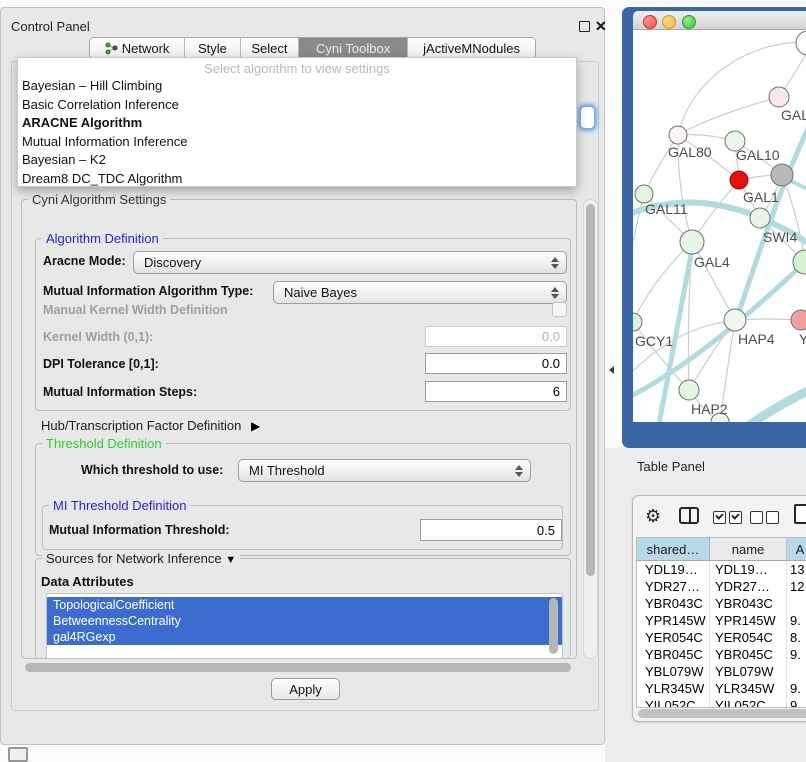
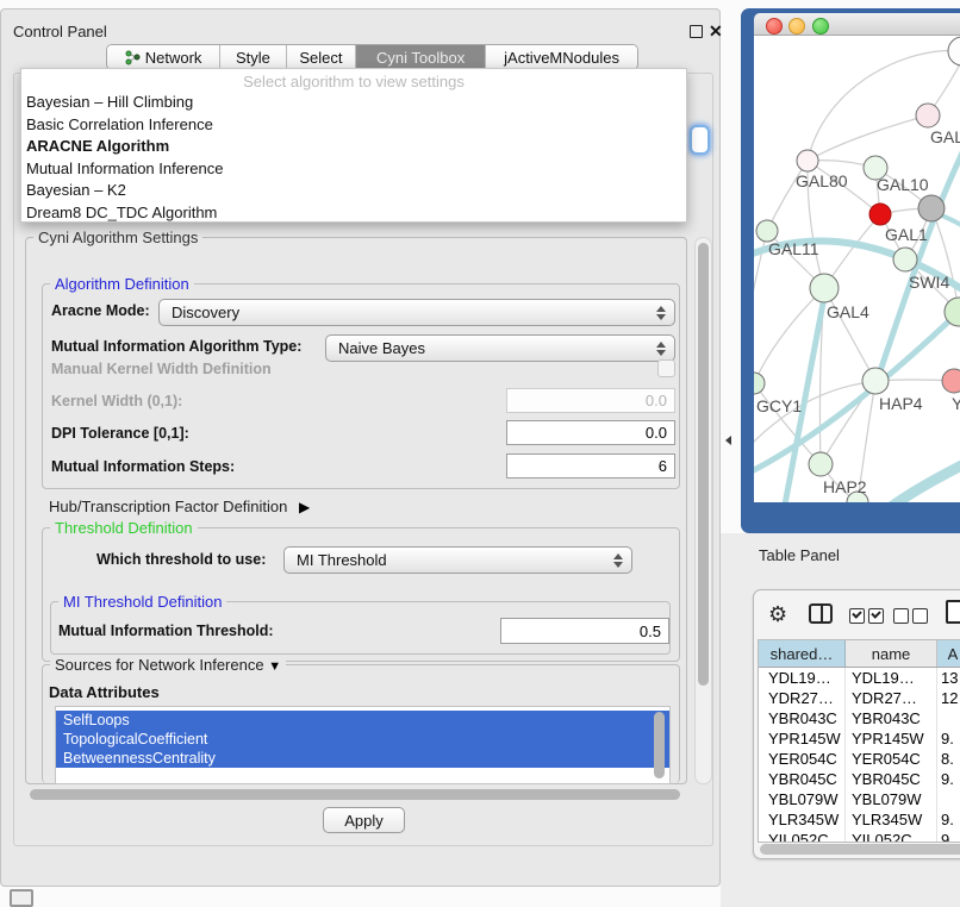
  Control Panel
  ✕
  Network
  Style
  Select
  Cyni Toolbox
  jActiveMNodules
  Cyni Algorithm Settings
  Algorithm Definition
  Aracne Mode:
  Discovery
  Mutual Information Algorithm Type:
  Naive Bayes
  Manual Kernel Width Definition
  Kernel Width (0,1):
  0.0
  DPI Tolerance [0,1]:
  0.0
  Mutual Information Steps:
  6
  Hub/Transcription Factor Definition ▶
  Threshold Definition
  Which threshold to use:
  MI Threshold
  MI Threshold Definition
  Mutual Information Threshold:
  0.5
  Sources for Network Inference ▼
  Data Attributes
+ SelfLoops
  TopologicalCoefficient
  BetweennessCentrality
- gal4RGexp
  Apply
  Select algorithm to view settings
  Bayesian – Hill Climbing
  Basic Correlation Inference
  ARACNE Algorithm
  Mutual Information Inference
  Bayesian – K2
  Dream8 DC_TDC Algorithm
  GAL
  GAL80
  GAL10
  GAL1
  GAL11
  SWI4
  GAL4
  GCY1
  HAP4
  Y
  HAP2
  Table Panel
  ⚙
  shared…
  name
  A
  YDL19…
  YDL19…
  13
  YDR27…
  YDR27…
  12
  YBR043C
  YBR043C
  YPR145W
  YPR145W
  9.
  YER054C
  YER054C
  8.
  YBR045C
  YBR045C
  9.
  YBL079W
  YBL079W
  YLR345W
  YLR345W
  9.
  YIL052C
  YIL052C
  9
